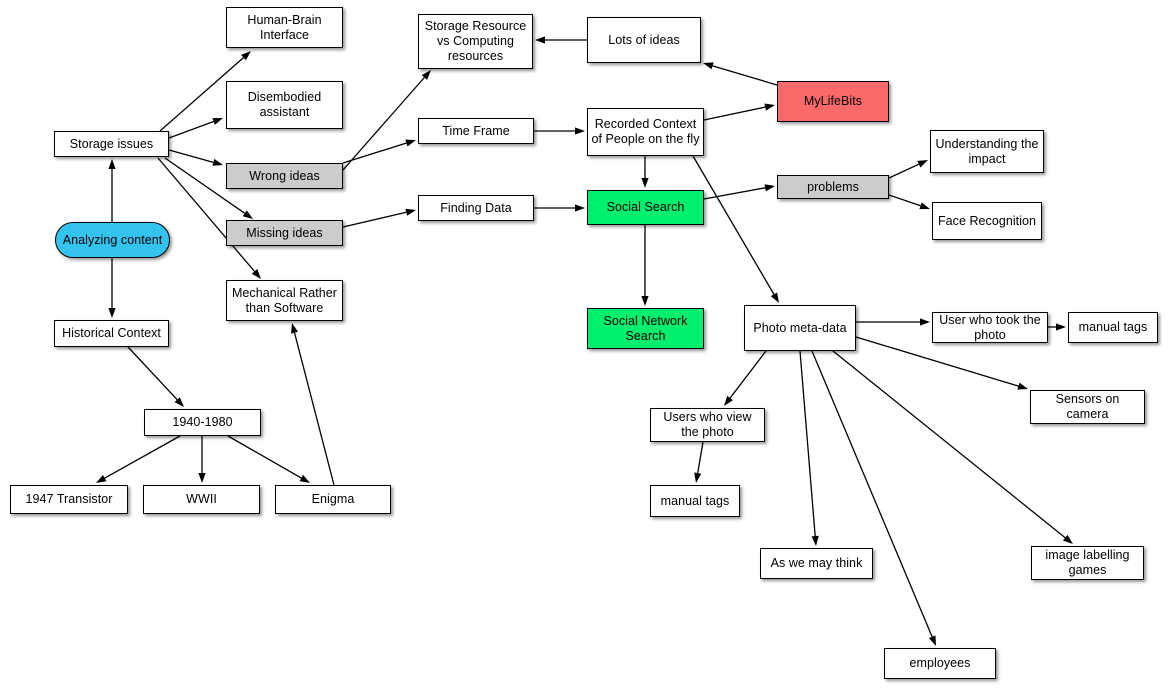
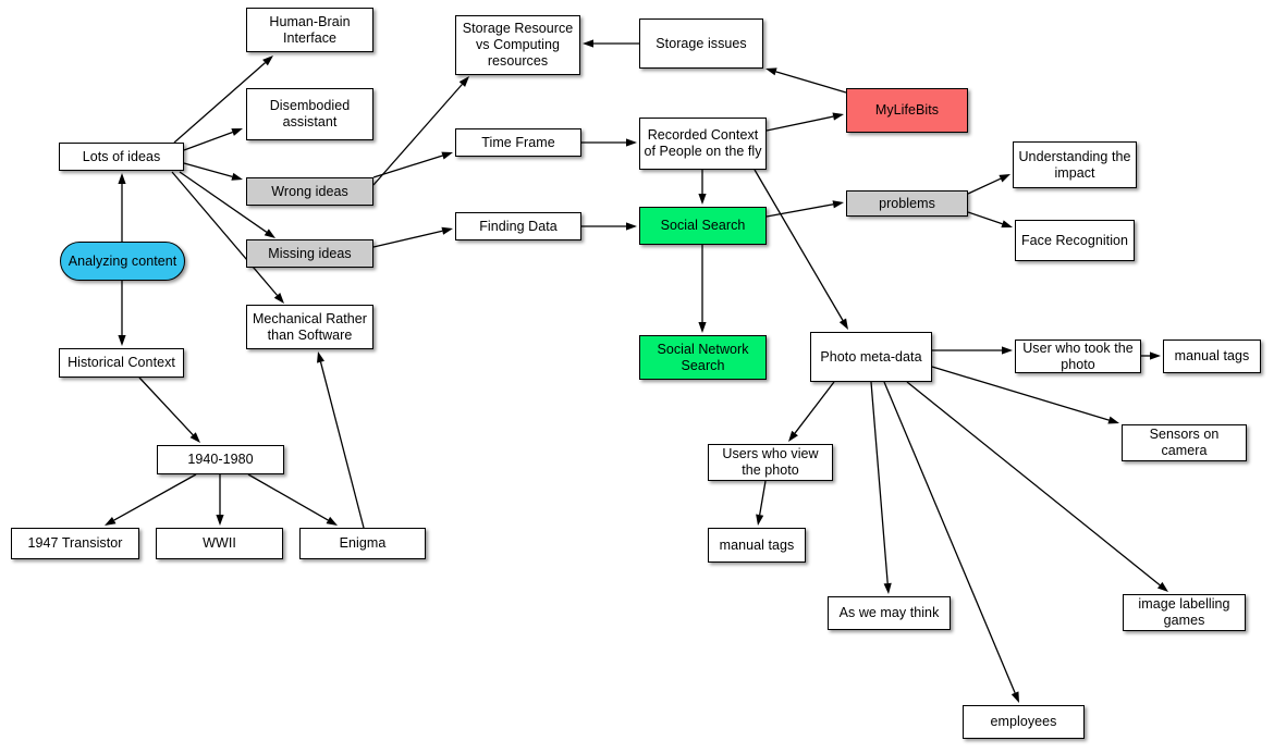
  Human-Brain Interface
  Disembodied assistant
- Storage issues
+ Lots of ideas
  Wrong ideas
  Missing ideas
  Analyzing content
  Mechanical Rather than Software
  Historical Context
  1940-1980
  1947 Transistor
  WWII
  Enigma
  Storage Resource vs Computing resources
- Lots of ideas
+ Storage issues
  Time Frame
  Finding Data
  Recorded Context of People on the fly
  MyLifeBits
  problems
  Social Search
  Social Network Search
  Understanding the impact
  Face Recognition
  Photo meta-data
  User who took the photo
  manual tags
  Sensors on camera
  Users who view the photo
  manual tags
  As we may think
  image labelling games
  employees
